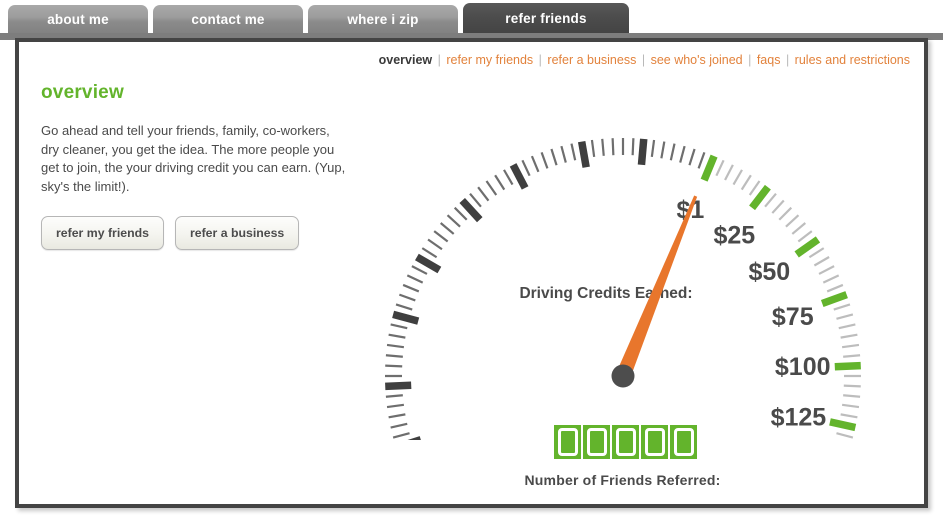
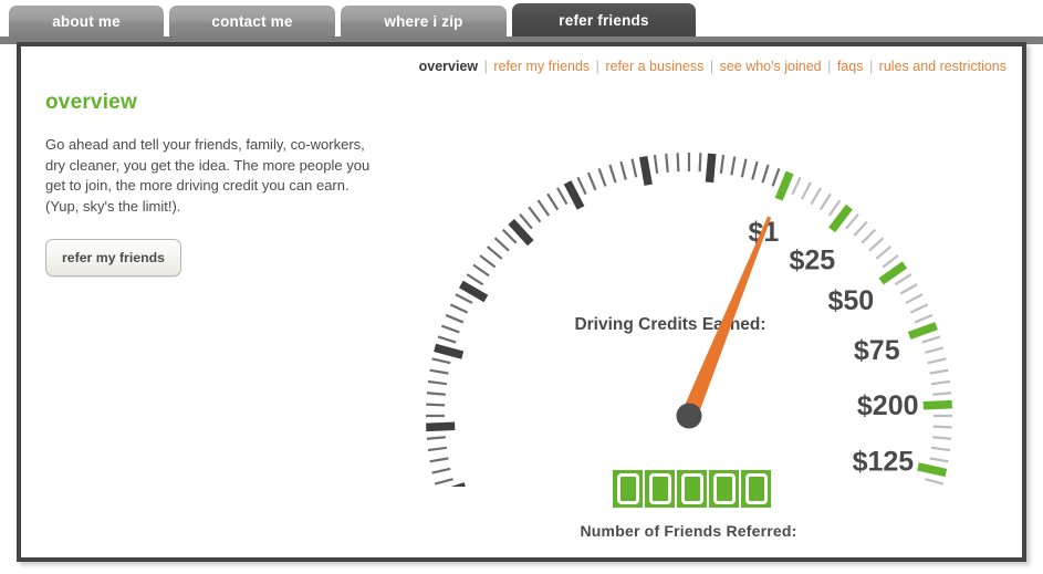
  about me
  contact me
  where i zip
  refer friends
  overview | refer my friends | refer a business | see who's joined | faqs | rules and restrictions
  overview
- Go ahead and tell your friends, family, co-workers, dry cleaner, you get the idea. The more people you get to join, the your driving credit you can earn. (Yup, sky's the limit!).
+ Go ahead and tell your friends, family, co-workers, dry cleaner, you get the idea. The more people you get to join, the more driving credit you can earn. (Yup, sky's the limit!).
  refer my friends
- refer a business
  $1
  $25
  $50
  $75
- $100
+ $200
  $125
  Driving Credits Eaned:
  Number of Friends Referred:
